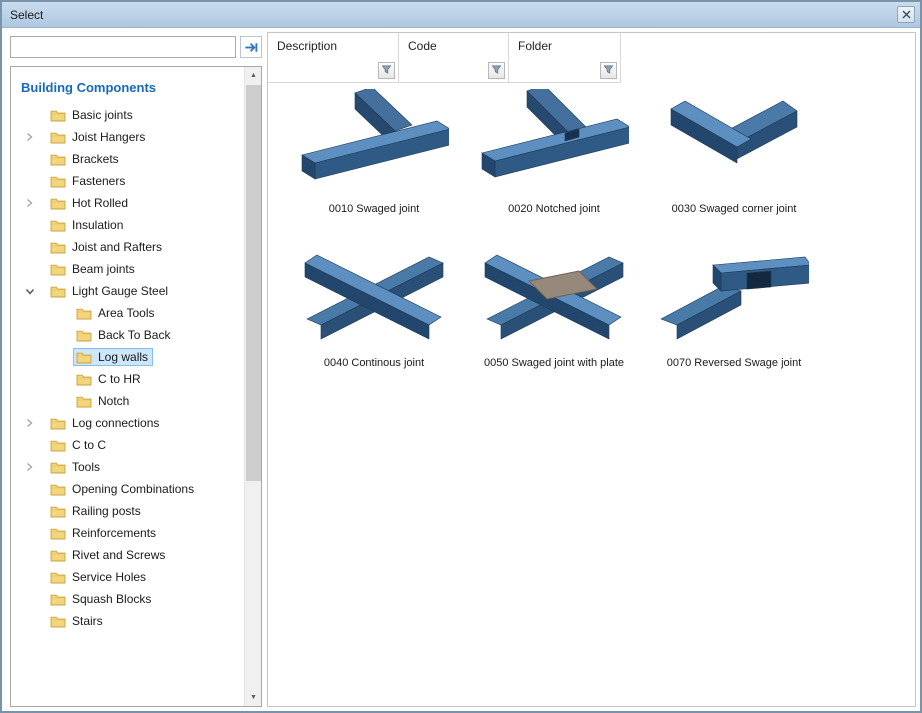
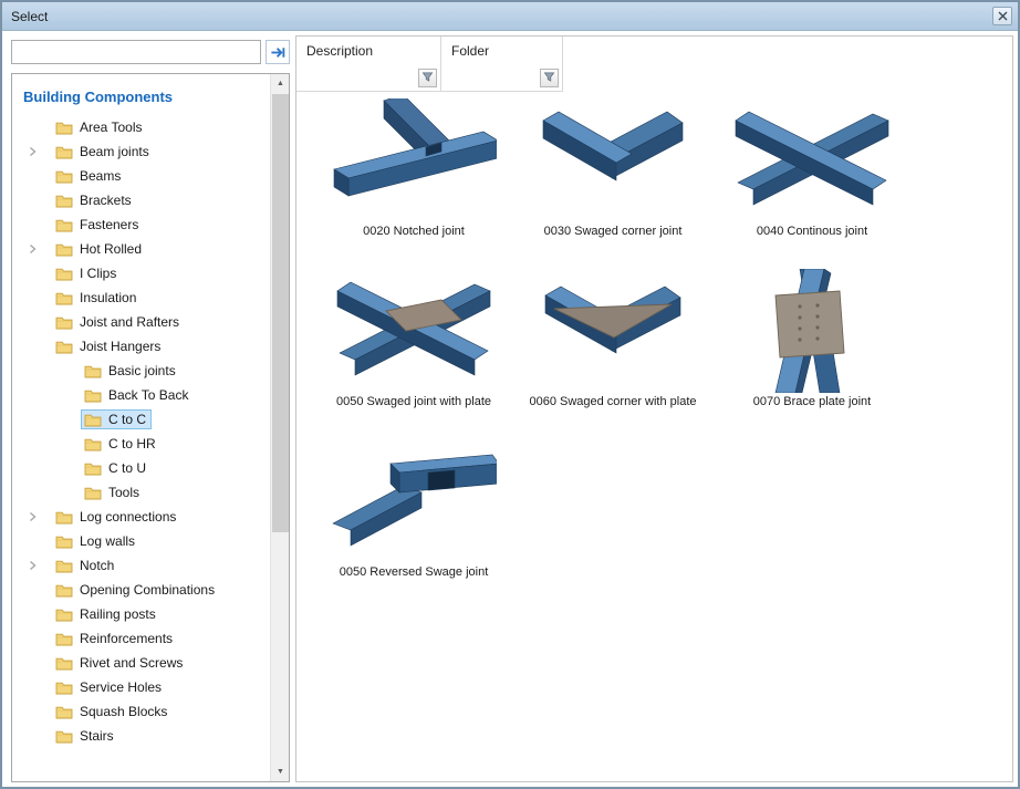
  Select
  Building Components
- Basic joints
+ Area Tools
- Joist Hangers
+ Beam joints
+ Beams
  Brackets
  Fasteners
  Hot Rolled
+ I Clips
  Insulation
  Joist and Rafters
- Beam joints
+ Joist Hangers
- Light Gauge Steel
- Area Tools
+ Basic joints
  Back To Back
- Log walls
+ C to C
  C to HR
+ C to U
- Notch
+ Tools
  Log connections
- C to C
+ Log walls
- Tools
+ Notch
  Opening Combinations
  Railing posts
  Reinforcements
  Rivet and Screws
  Service Holes
  Squash Blocks
  Stairs
  Description
- Code
  Folder
- 0010 Swaged joint
  0020 Notched joint
  0030 Swaged corner joint
  0040 Continous joint
  0050 Swaged joint with plate
+ 0060 Swaged corner with plate
+ 0070 Brace plate joint
- 0070 Reversed Swage joint
+ 0050 Reversed Swage joint
